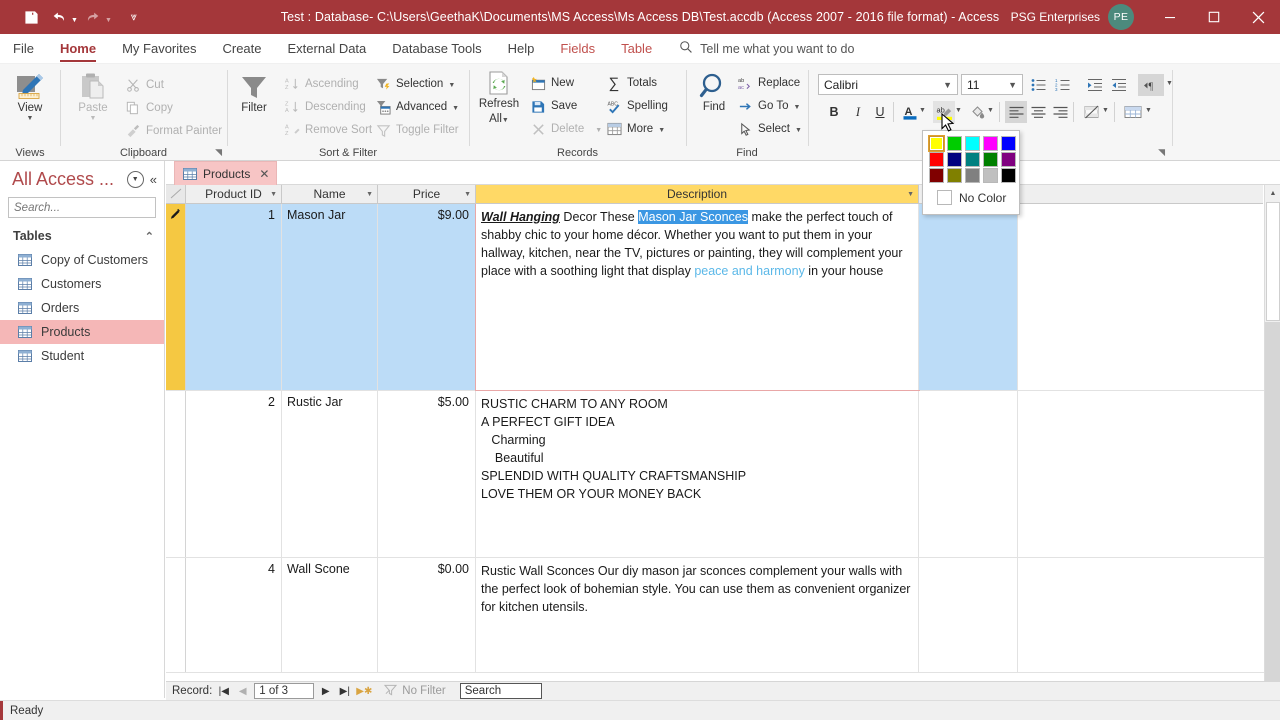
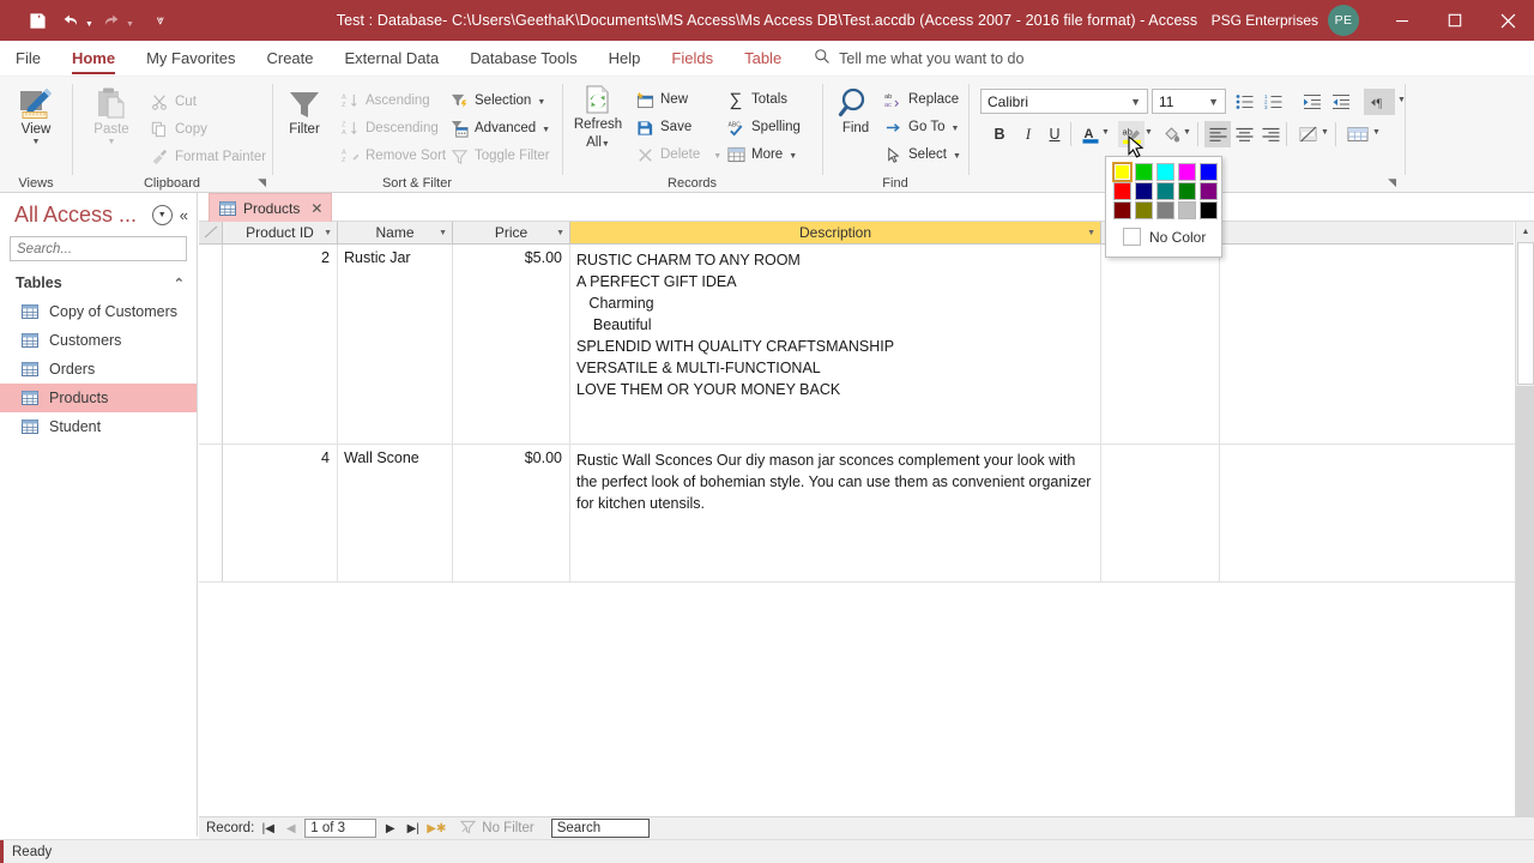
  ⩔
  Test : Database- C:\Users\GeethaK\Documents\MS Access\Ms Access DB\Test.accdb (Access 2007 - 2016 file format) - Access
  PSG Enterprises
  PE
  File
  Home
  My Favorites
  Create
  External Data
  Database Tools
  Help
  Fields
  Table
  Tell me what you want to do
  View
  Views
  Paste
  Cut
  Copy
  Format Painter
  Clipboard
  ◥
  Filter
  Ascending
  Descending
  Remove Sort
  Selection
  Advanced
  Toggle Filter
  Sort & Filter
  Refresh
  All
  New
  Save
  Delete
  ∑
  Totals
  Spelling
  More
  Records
  Find
  Replace
  Go To
  Select
  Find
  Calibri
  ▼
  11
  ▼
  ¶
  B
  I
  U
  A
  ab
  ◥
  No Color
  All Access ...
  «
  Search...
  Tables
  ⌃
  Copy of Customers
  Customers
  Orders
  Products
  Student
  Products
  ✕
  Product ID
  Name
  Price
  Description
- 1
- Mason Jar
- $9.00
- Wall Hanging Decor These Mason Jar Sconces make the perfect touch of shabby chic to your home décor. Whether you want to put them in your hallway, kitchen, near the TV, pictures or painting, they will complement your place with a soothing light that display peace and harmony in your house
  2
  Rustic Jar
  $5.00
  RUSTIC CHARM TO ANY ROOM
  A PERFECT GIFT IDEA
  Charming
  Beautiful
  SPLENDID WITH QUALITY CRAFTSMANSHIP
+ VERSATILE & MULTI-FUNCTIONAL
  LOVE THEM OR YOUR MONEY BACK
  4
  Wall Scone
  $0.00
- Rustic Wall Sconces Our diy mason jar sconces complement your walls with the perfect look of bohemian style. You can use them as convenient organizer for kitchen utensils.
+ Rustic Wall Sconces Our diy mason jar sconces complement your look with the perfect look of bohemian style. You can use them as convenient organizer for kitchen utensils.
  Record:
  |◀
  ◀
  1 of 3
  ▶
  ▶|
  ▶✱
  No Filter
  Search
  Ready
